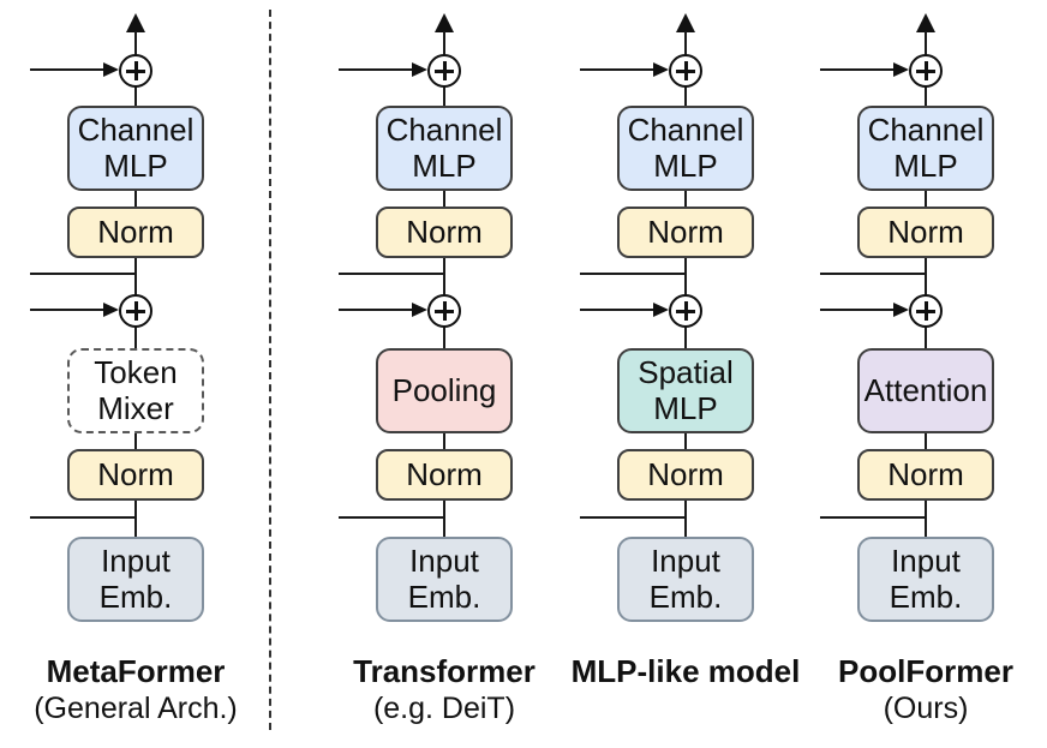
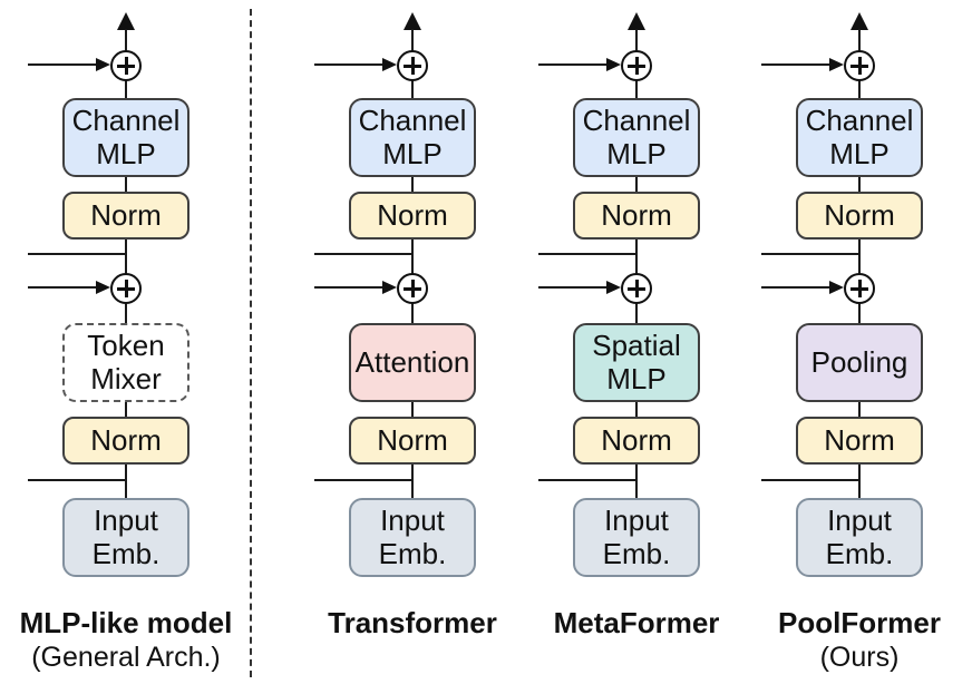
  Channel
  MLP
  Norm
  Token
  Mixer
  Norm
  Input
  Emb.
- MetaFormer
+ MLP-like model
  (General Arch.)
  Channel
  MLP
  Norm
- Pooling
+ Attention
  Norm
  Input
  Emb.
  Transformer
- (e.g. DeiT)
  Channel
  MLP
  Norm
  Spatial
  MLP
  Norm
  Input
  Emb.
- MLP-like model
+ MetaFormer
  Channel
  MLP
  Norm
- Attention
+ Pooling
  Norm
  Input
  Emb.
  PoolFormer
  (Ours)
